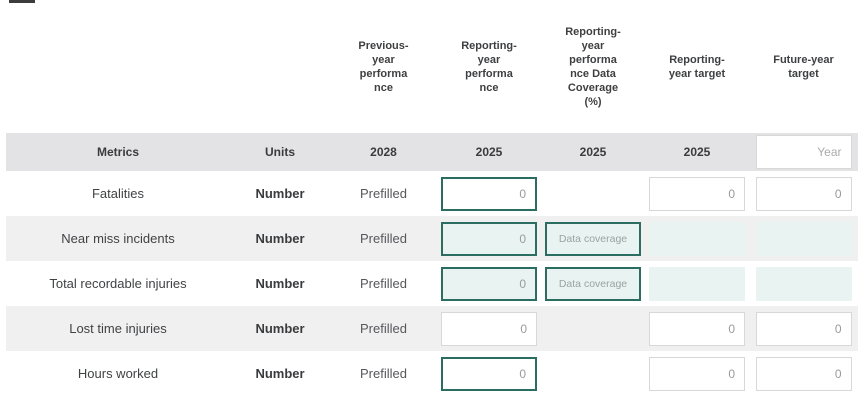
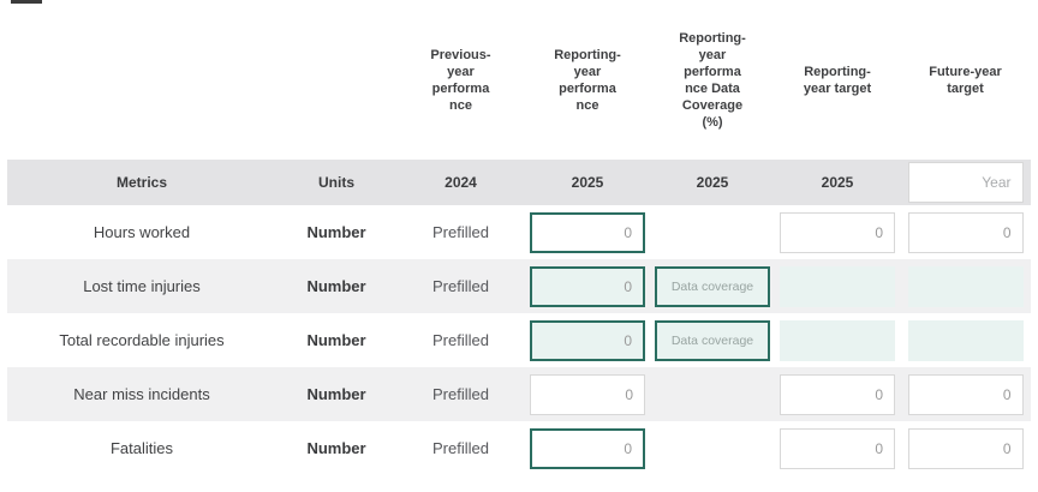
  Previous-
  year
  performa
  nce
  Reporting-
  year
  performa
  nce
  Reporting-
  year
  performa
  nce Data
  Coverage
  (%)
  Reporting-
  year target
  Future-year
  target
  Metrics
  Units
- 2028
+ 2024
  2025
  2025
  2025
  Year
- Fatalities
+ Hours worked
  Number
  Prefilled
  0
  0
  0
- Near miss incidents
+ Lost time injuries
  Number
  Prefilled
  0
  Data coverage
  Total recordable injuries
  Number
  Prefilled
  0
  Data coverage
- Lost time injuries
+ Near miss incidents
  Number
  Prefilled
  0
  0
  0
- Hours worked
+ Fatalities
  Number
  Prefilled
  0
  0
  0
